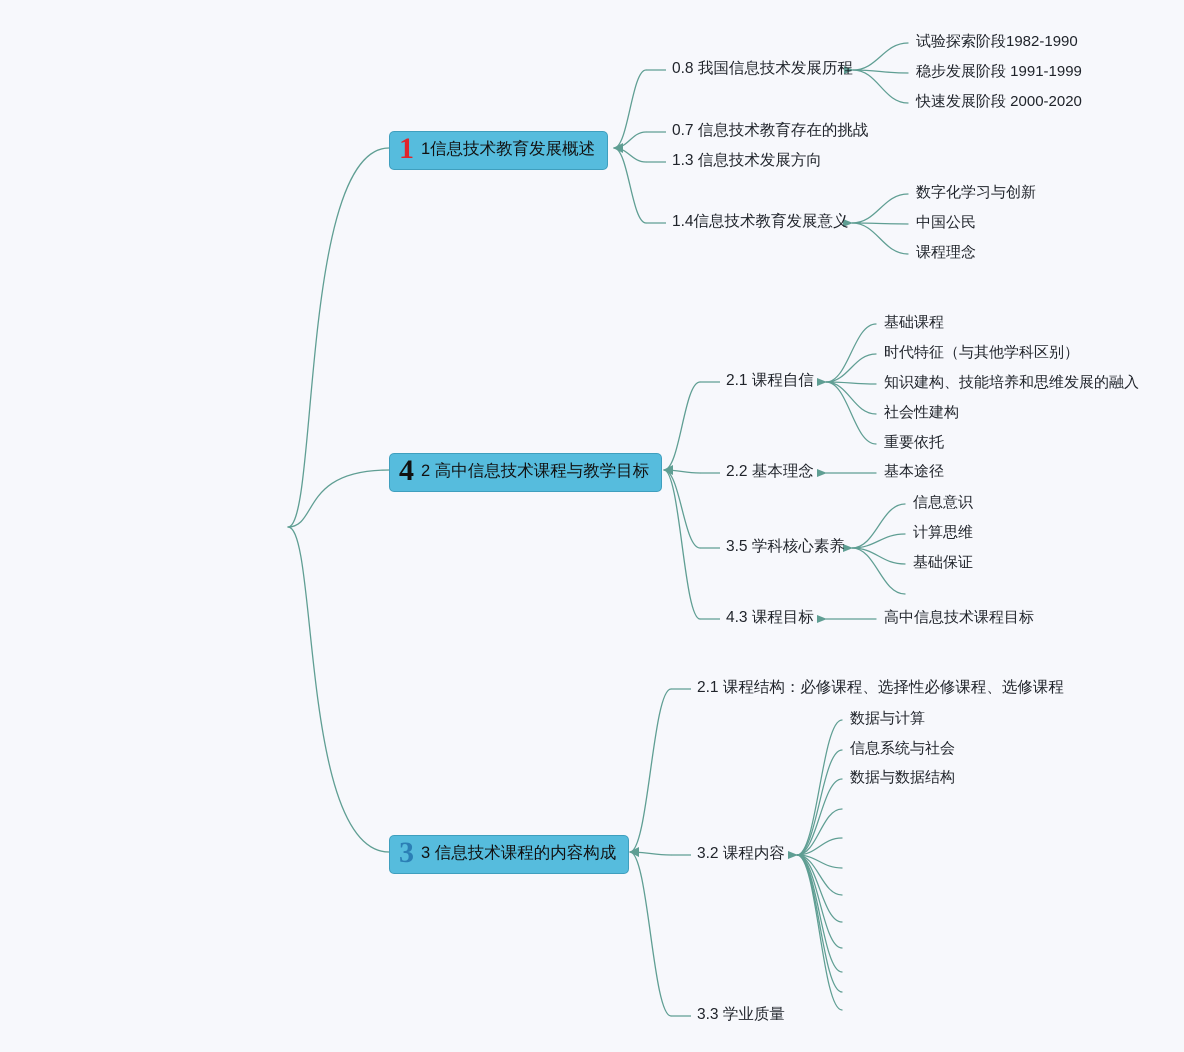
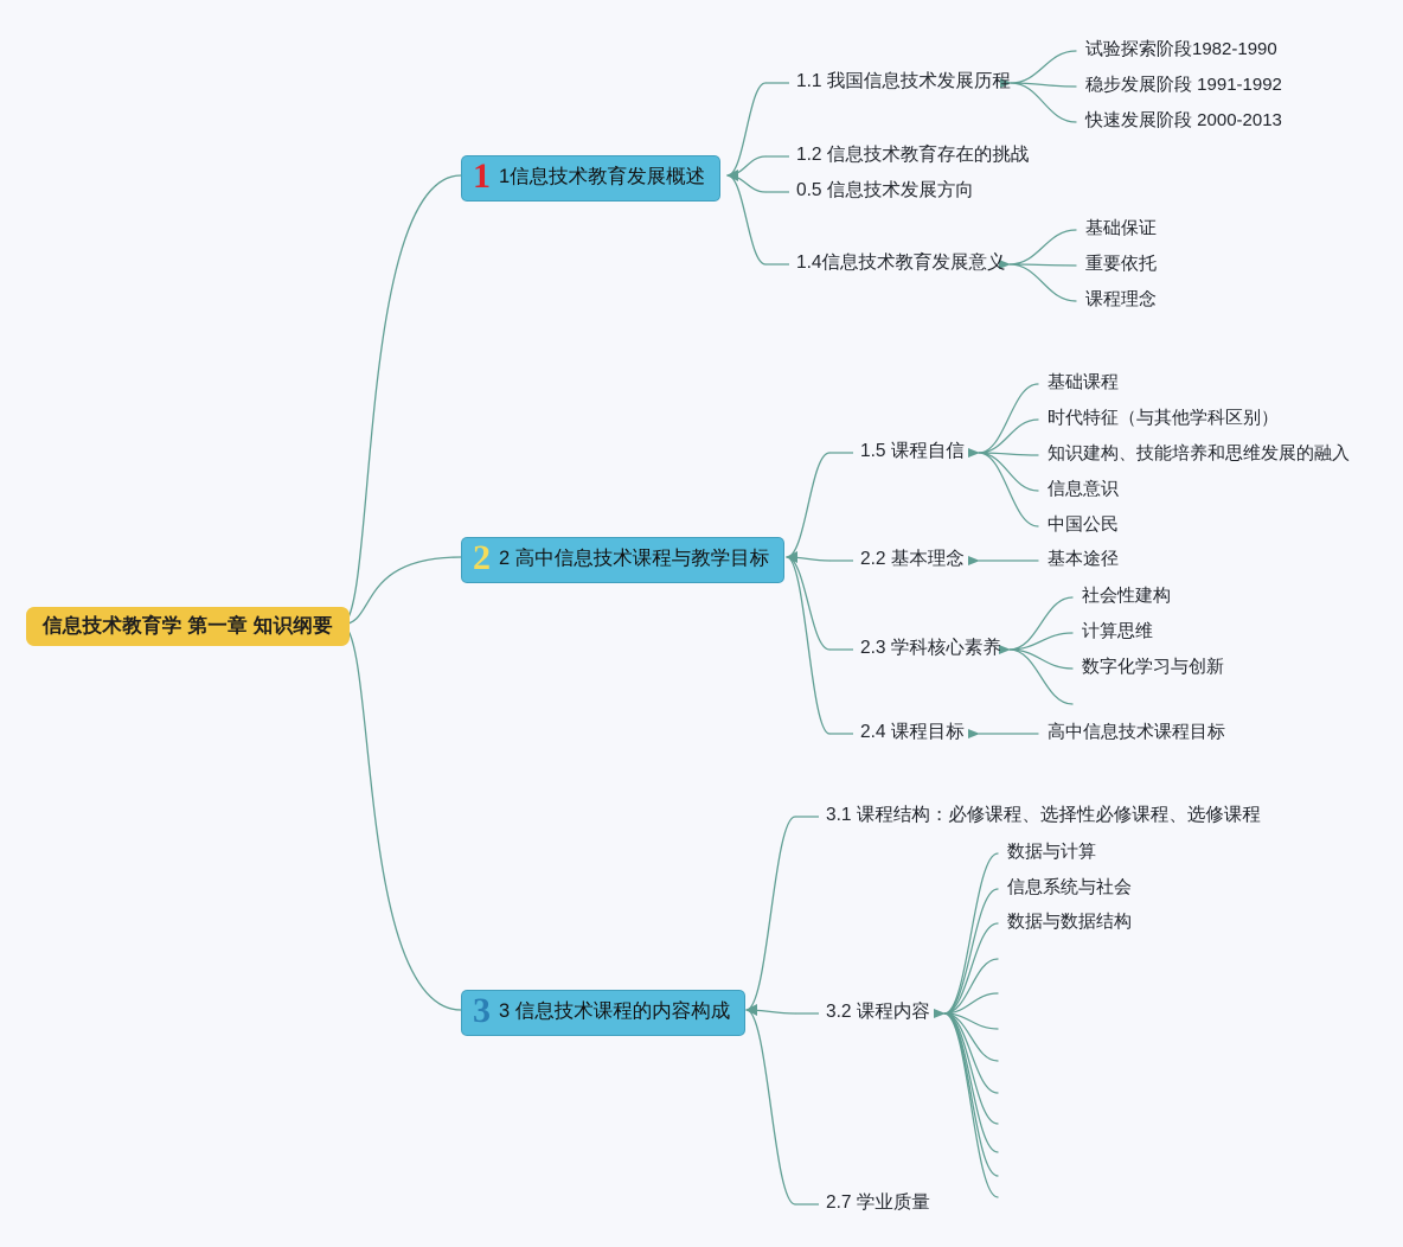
+ 信息技术教育学 第一章 知识纲要
  1
  1信息技术教育发展概述
- 0.8 我国信息技术发展历程
+ 1.1 我国信息技术发展历程
  试验探索阶段1982-1990
- 稳步发展阶段 1991-1999
+ 稳步发展阶段 1991-1992
- 快速发展阶段 2000-2020
+ 快速发展阶段 2000-2013
- 0.7 信息技术教育存在的挑战
+ 1.2 信息技术教育存在的挑战
- 1.3 信息技术发展方向
+ 0.5 信息技术发展方向
  1.4信息技术教育发展意义
- 数字化学习与创新
+ 基础保证
- 中国公民
+ 重要依托
  课程理念
- 4
+ 2
  2 高中信息技术课程与教学目标
- 2.1 课程自信
+ 1.5 课程自信
  基础课程
  时代特征（与其他学科区别）
  知识建构、技能培养和思维发展的融入
- 社会性建构
+ 信息意识
- 重要依托
+ 中国公民
  2.2 基本理念
  基本途径
- 3.5 学科核心素养
+ 2.3 学科核心素养
- 信息意识
+ 社会性建构
  计算思维
- 基础保证
+ 数字化学习与创新
- 4.3 课程目标
+ 2.4 课程目标
  高中信息技术课程目标
  3
  3 信息技术课程的内容构成
- 2.1 课程结构：必修课程、选择性必修课程、选修课程
+ 3.1 课程结构：必修课程、选择性必修课程、选修课程
  3.2 课程内容
  数据与计算
  信息系统与社会
  数据与数据结构
- 3.3 学业质量
+ 2.7 学业质量
